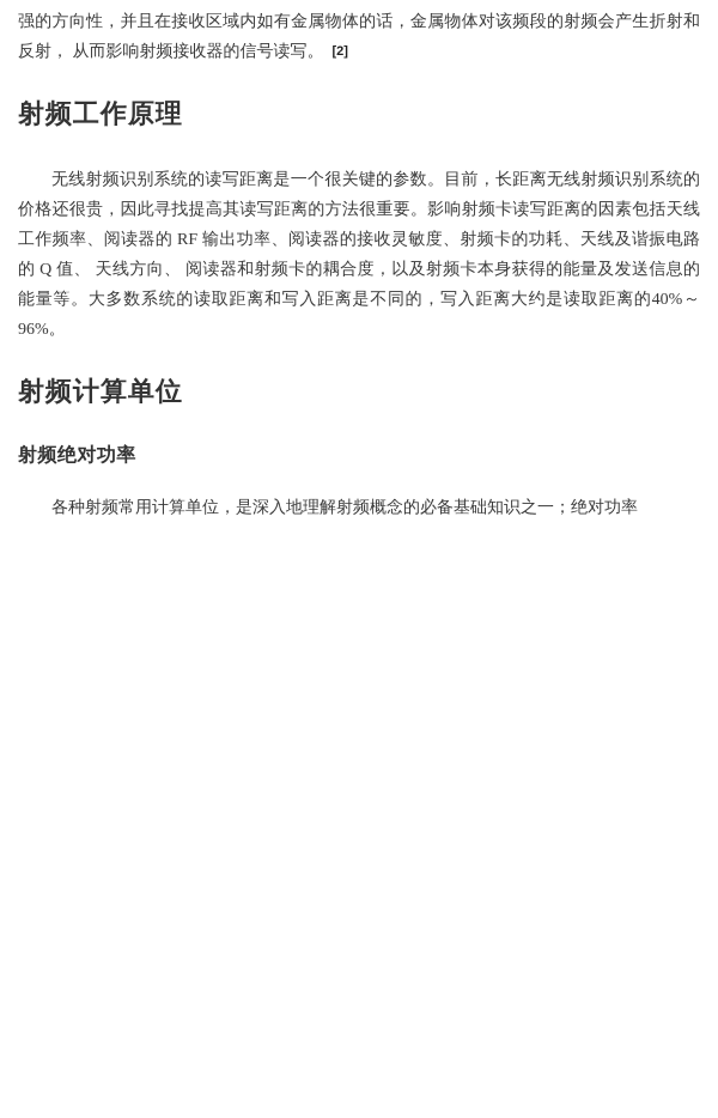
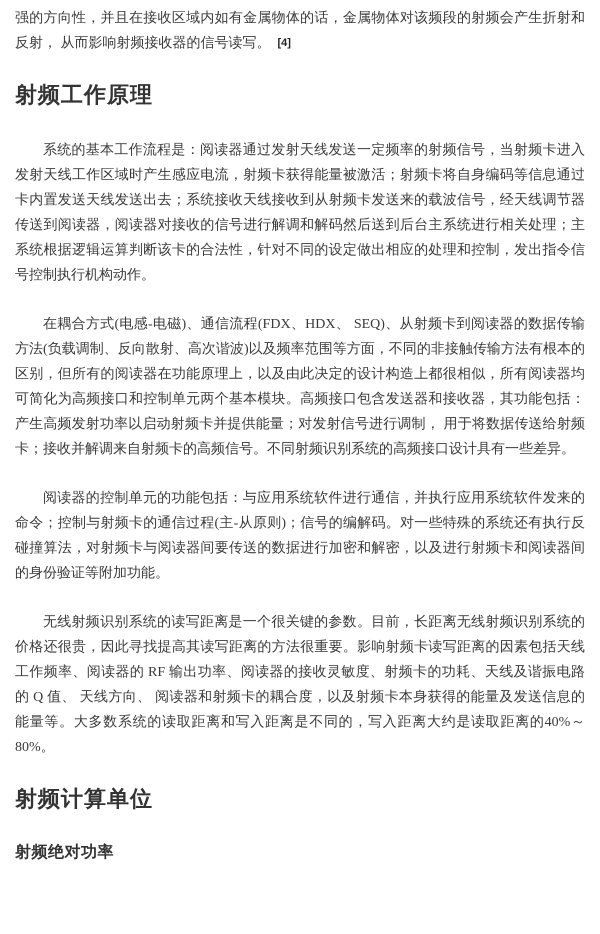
- 强的方向性，并且在接收区域内如有金属物体的话，金属物体对该频段的射频会产生折射和反射， 从而影响射频接收器的信号读写。 [2]
+ 强的方向性，并且在接收区域内如有金属物体的话，金属物体对该频段的射频会产生折射和反射， 从而影响射频接收器的信号读写。 [4]
  射频工作原理
+ 系统的基本工作流程是：阅读器通过发射天线发送一定频率的射频信号，当射频卡进入发射天线工作区域时产生感应电流，射频卡获得能量被激活；射频卡将自身编码等信息通过卡内置发送天线发送出去；系统接收天线接收到从射频卡发送来的载波信号，经天线调节器传送到阅读器，阅读器对接收的信号进行解调和解码然后送到后台主系统进行相关处理；主系统根据逻辑运算判断该卡的合法性，针对不同的设定做出相应的处理和控制，发出指令信号控制执行机构动作。
+ 在耦合方式(电感-电磁)、通信流程(FDX、HDX、 SEQ)、从射频卡到阅读器的数据传输方法(负载调制、反向散射、高次谐波)以及频率范围等方面，不同的非接触传输方法有根本的区别，但所有的阅读器在功能原理上，以及由此决定的设计构造上都很相似，所有阅读器均可简化为高频接口和控制单元两个基本模块。高频接口包含发送器和接收器，其功能包括：产生高频发射功率以启动射频卡并提供能量；对发射信号进行调制， 用于将数据传送给射频卡；接收并解调来自射频卡的高频信号。不同射频识别系统的高频接口设计具有一些差异。
+ 阅读器的控制单元的功能包括：与应用系统软件进行通信，并执行应用系统软件发来的命令；控制与射频卡的通信过程(主-从原则)；信号的编解码。对一些特殊的系统还有执行反碰撞算法，对射频卡与阅读器间要传送的数据进行加密和解密，以及进行射频卡和阅读器间的身份验证等附加功能。
- 无线射频识别系统的读写距离是一个很关键的参数。目前，长距离无线射频识别系统的价格还很贵，因此寻找提高其读写距离的方法很重要。影响射频卡读写距离的因素包括天线工作频率、阅读器的 RF 输出功率、阅读器的接收灵敏度、射频卡的功耗、天线及谐振电路的 Q 值、 天线方向、 阅读器和射频卡的耦合度，以及射频卡本身获得的能量及发送信息的能量等。大多数系统的读取距离和写入距离是不同的，写入距离大约是读取距离的40%～96%。
+ 无线射频识别系统的读写距离是一个很关键的参数。目前，长距离无线射频识别系统的价格还很贵，因此寻找提高其读写距离的方法很重要。影响射频卡读写距离的因素包括天线工作频率、阅读器的 RF 输出功率、阅读器的接收灵敏度、射频卡的功耗、天线及谐振电路的 Q 值、 天线方向、 阅读器和射频卡的耦合度，以及射频卡本身获得的能量及发送信息的能量等。大多数系统的读取距离和写入距离是不同的，写入距离大约是读取距离的40%～80%。
  射频计算单位
  射频绝对功率
- 各种射频常用计算单位，是深入地理解射频概念的必备基础知识之一；绝对功率
